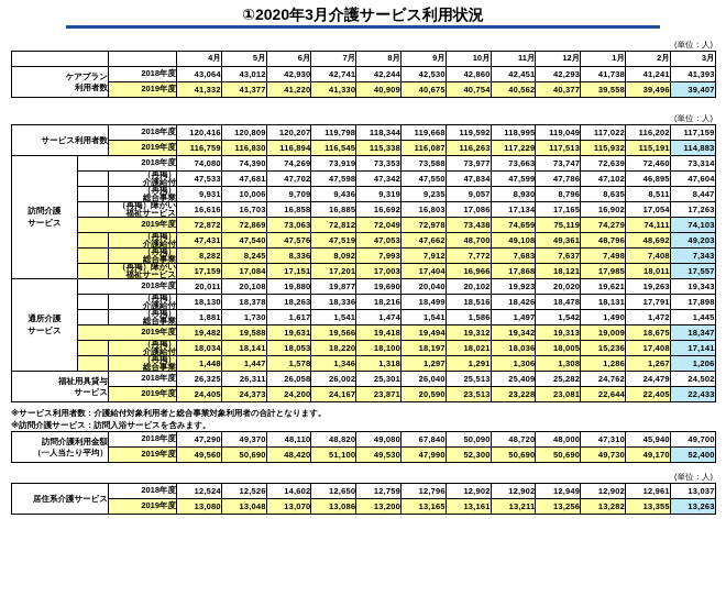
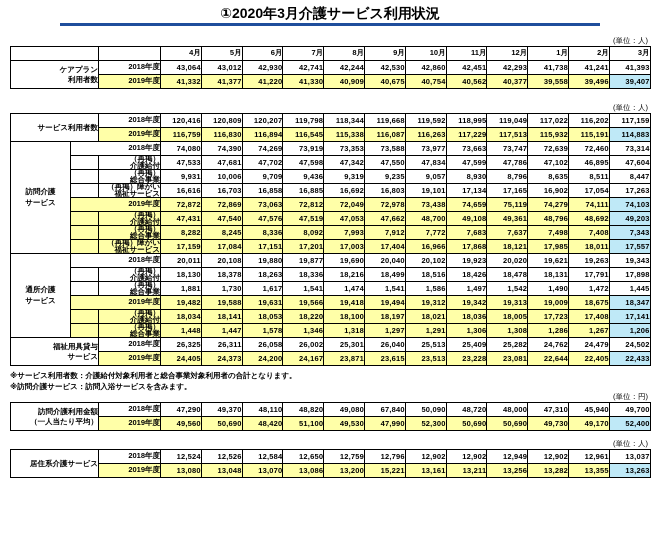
  ①2020年3月介護サービス利用状況
  (単位：人)
  		4月	5月	6月	7月	8月	9月	10月	11月	12月	1月	2月	3月
  ケアプラン 利用者数	2018年度	43,064	43,012	42,930	42,741	42,244	42,530	42,860	42,451	42,293	41,738	41,241	41,393
  2019年度	41,332	41,377	41,220	41,330	40,909	40,675	40,754	40,562	40,377	39,558	39,496	39,407
  (単位：人)
  サービス利用者数	2018年度	120,416	120,809	120,207	119,798	118,344	119,668	119,592	118,995	119,049	117,022	116,202	117,159
  2019年度	116,759	116,830	116,894	116,545	115,338	116,087	116,263	117,229	117,513	115,932	115,191	114,883
  訪問介護 サービス	2018年度	74,080	74,390	74,269	73,919	73,353	73,588	73,977	73,663	73,747	72,639	72,460	73,314
  	（再掲） 介護給付	47,533	47,681	47,702	47,598	47,342	47,550	47,834	47,599	47,786	47,102	46,895	47,604
  	（再掲） 総合事業	9,931	10,006	9,709	9,436	9,319	9,235	9,057	8,930	8,796	8,635	8,511	8,447
- 	（再掲）障がい 福祉サービス	16,616	16,703	16,858	16,885	16,692	16,803	17,086	17,134	17,165	16,902	17,054	17,263
+ 	（再掲）障がい 福祉サービス	16,616	16,703	16,858	16,885	16,692	16,803	19,101	17,134	17,165	16,902	17,054	17,263
  2019年度	72,872	72,869	73,063	72,812	72,049	72,978	73,438	74,659	75,119	74,279	74,111	74,103
  	（再掲） 介護給付	47,431	47,540	47,576	47,519	47,053	47,662	48,700	49,108	49,361	48,796	48,692	49,203
  	（再掲） 総合事業	8,282	8,245	8,336	8,092	7,993	7,912	7,772	7,683	7,637	7,498	7,408	7,343
  	（再掲）障がい 福祉サービス	17,159	17,084	17,151	17,201	17,003	17,404	16,966	17,868	18,121	17,985	18,011	17,557
  通所介護 サービス	2018年度	20,011	20,108	19,880	19,877	19,690	20,040	20,102	19,923	20,020	19,621	19,263	19,343
  	（再掲） 介護給付	18,130	18,378	18,263	18,336	18,216	18,499	18,516	18,426	18,478	18,131	17,791	17,898
  	（再掲） 総合事業	1,881	1,730	1,617	1,541	1,474	1,541	1,586	1,497	1,542	1,490	1,472	1,445
  2019年度	19,482	19,588	19,631	19,566	19,418	19,494	19,312	19,342	19,313	19,009	18,675	18,347
- 	（再掲） 介護給付	18,034	18,141	18,053	18,220	18,100	18,197	18,021	18,036	18,005	15,236	17,408	17,141
+ 	（再掲） 介護給付	18,034	18,141	18,053	18,220	18,100	18,197	18,021	18,036	18,005	17,723	17,408	17,141
  	（再掲） 総合事業	1,448	1,447	1,578	1,346	1,318	1,297	1,291	1,306	1,308	1,286	1,267	1,206
  福祉用具貸与 サービス	2018年度	26,325	26,311	26,058	26,002	25,301	26,040	25,513	25,409	25,282	24,762	24,479	24,502
- 2019年度	24,405	24,373	24,200	24,167	23,871	20,590	23,513	23,228	23,081	22,644	22,405	22,433
+ 2019年度	24,405	24,373	24,200	24,167	23,871	23,615	23,513	23,228	23,081	22,644	22,405	22,433
  ※サービス利用者数：介護給付対象利用者と総合事業対象利用者の合計となります。
  ※訪問介護サービス：訪問入浴サービスを含みます。
+ (単位：円)
  訪問介護利用金額 （一人当たり平均）	2018年度	47,290	49,370	48,110	48,820	49,080	67,840	50,090	48,720	48,000	47,310	45,940	49,700
  2019年度	49,560	50,690	48,420	51,100	49,530	47,990	52,300	50,690	50,690	49,730	49,170	52,400
  (単位：人)
- 居住系介護サービス	2018年度	12,524	12,526	14,602	12,650	12,759	12,796	12,902	12,902	12,949	12,902	12,961	13,037
+ 居住系介護サービス	2018年度	12,524	12,526	12,584	12,650	12,759	12,796	12,902	12,902	12,949	12,902	12,961	13,037
- 2019年度	13,080	13,048	13,070	13,086	13,200	13,165	13,161	13,211	13,256	13,282	13,355	13,263
+ 2019年度	13,080	13,048	13,070	13,086	13,200	15,221	13,161	13,211	13,256	13,282	13,355	13,263
